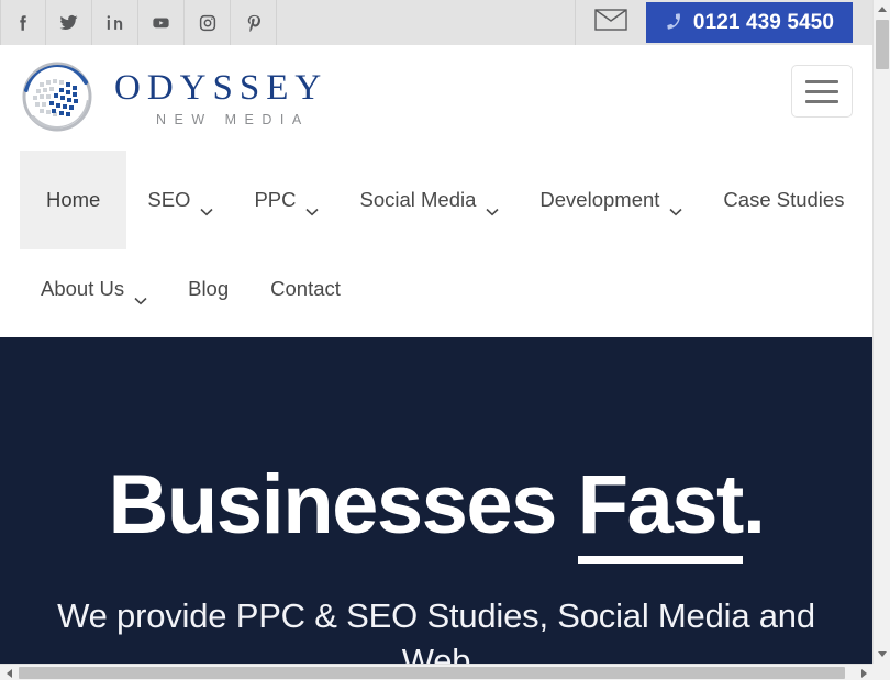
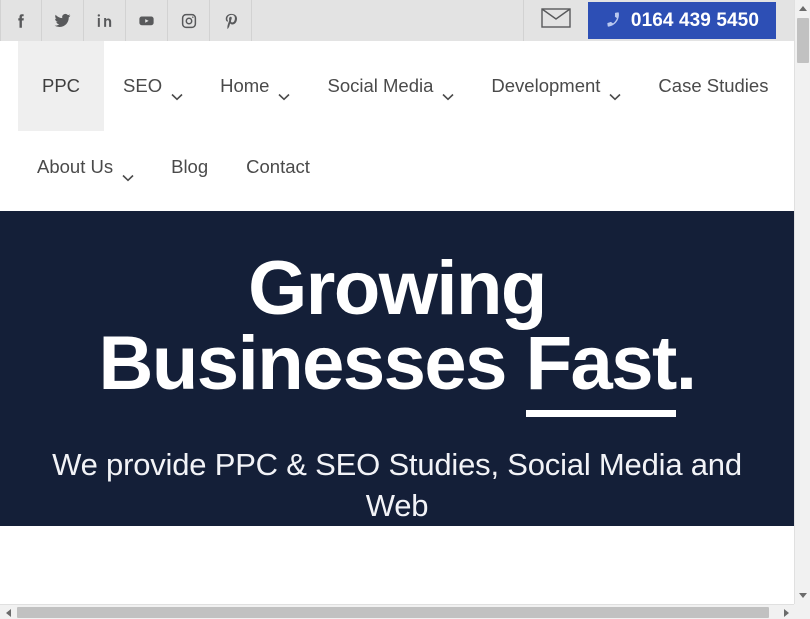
- 0121 439 5450
+ 0164 439 5450
- ODYSSEY
- NEW MEDIA
- Home
+ PPC
  SEO
- PPC
+ Home
  Social Media
  Development
  Case Studies
  About Us
  Blog
  Contact
+ Growing
  Businesses Fast.
  We provide PPC & SEO Studies, Social Media and Web
